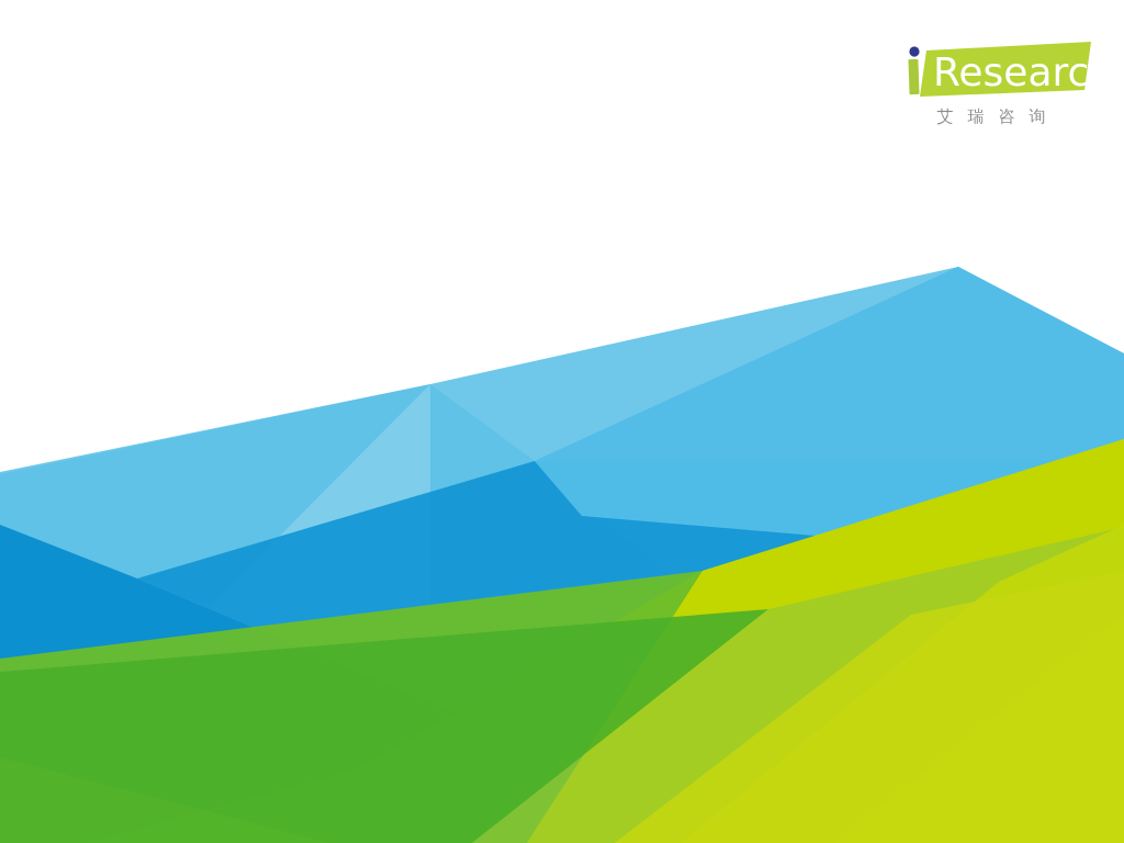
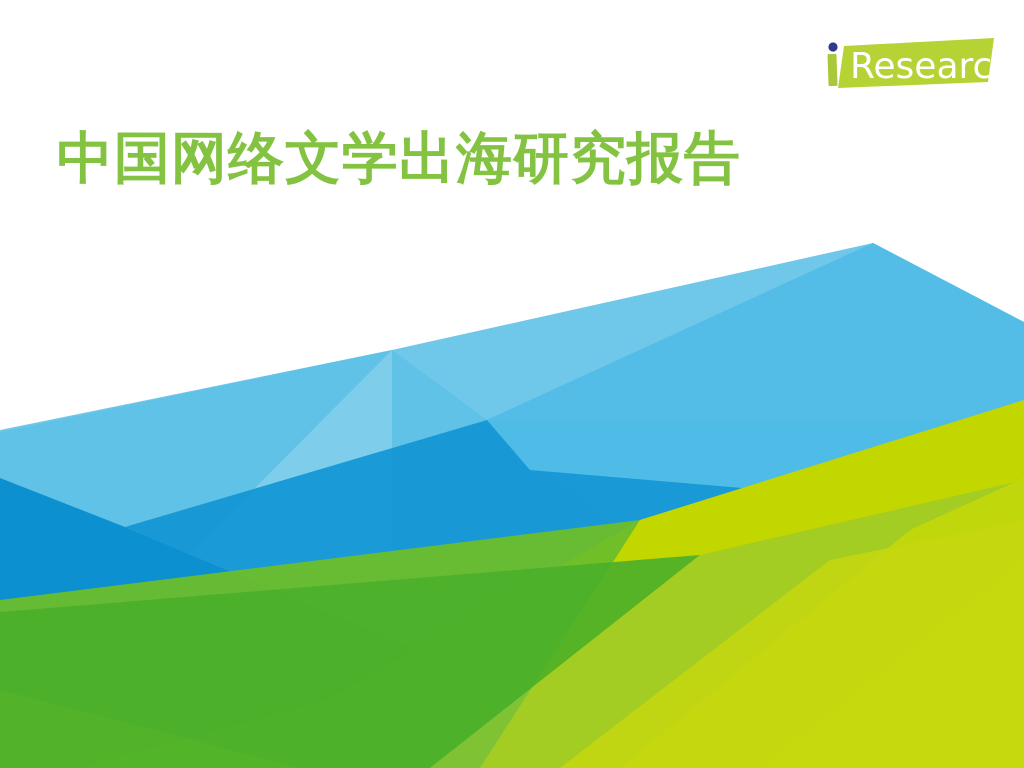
+ 中国网络文学出海研究报告
  Researc
- 艾瑞咨询
